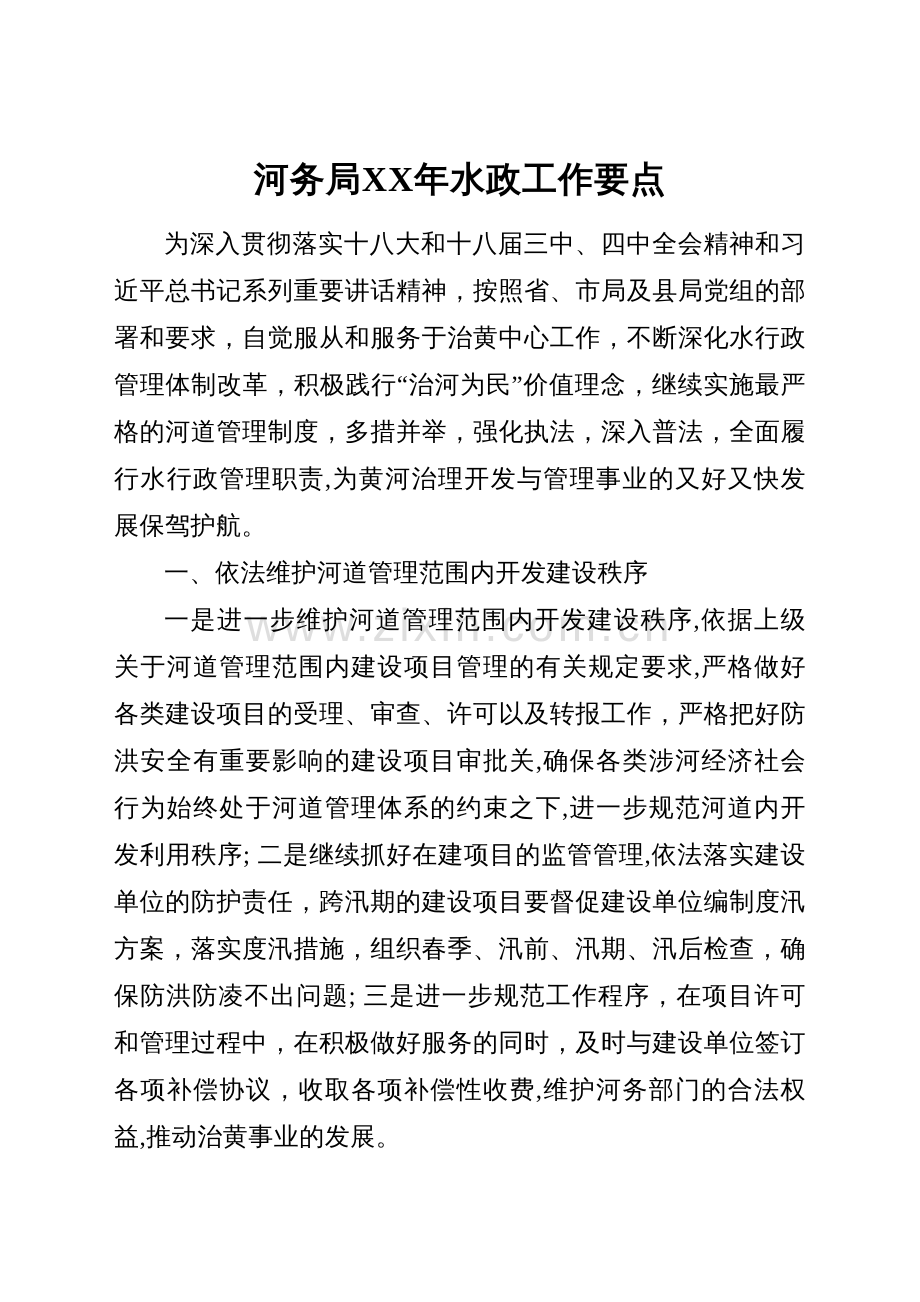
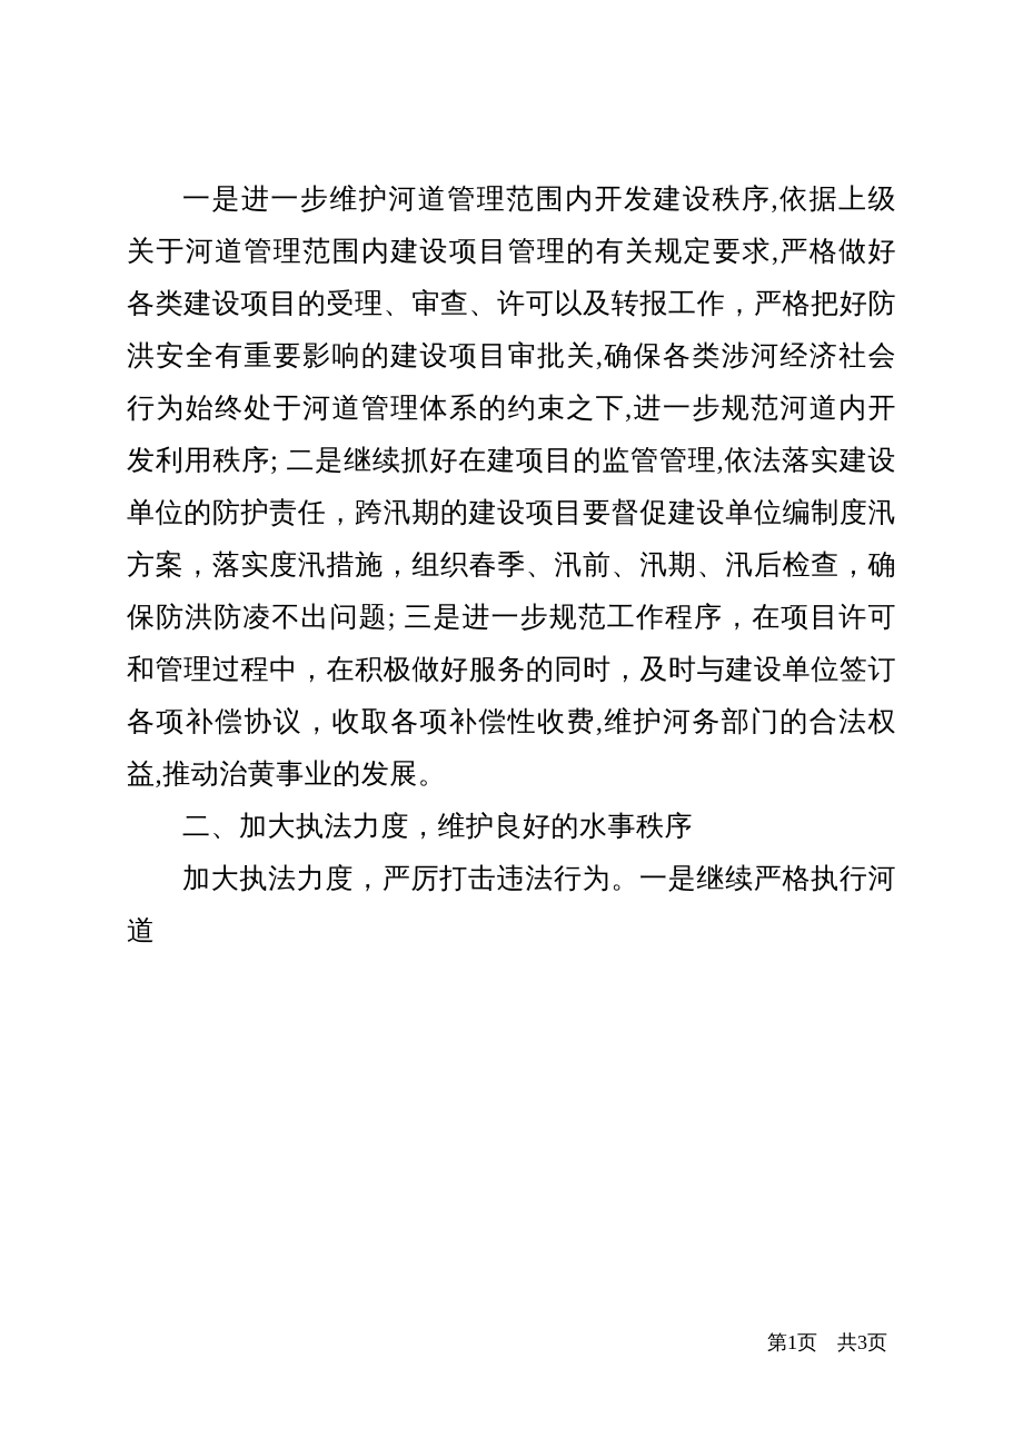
- www.zixin.com.cn
- 河务局XX年水政工作要点
- 为深入贯彻落实十八大和十八届三中、四中全会精神和习近平总书记系列重要讲话精神，按照省、市局及县局党组的部署和要求，自觉服从和服务于治黄中心工作，不断深化水行政管理体制改革，积极践行“治河为民”价值理念，继续实施最严格的河道管理制度，多措并举，强化执法，深入普法，全面履行水行政管理职责,为黄河治理开发与管理事业的又好又快发展保驾护航。
- 一、依法维护河道管理范围内开发建设秩序
  一是进一步维护河道管理范围内开发建设秩序,依据上级关于河道管理范围内建设项目管理的有关规定要求,严格做好各类建设项目的受理、审查、许可以及转报工作，严格把好防洪安全有重要影响的建设项目审批关,确保各类涉河经济社会行为始终处于河道管理体系的约束之下,进一步规范河道内开发利用秩序; 二是继续抓好在建项目的监管管理,依法落实建设单位的防护责任，跨汛期的建设项目要督促建设单位编制度汛方案，落实度汛措施，组织春季、汛前、汛期、汛后检查，确保防洪防凌不出问题; 三是进一步规范工作程序，在项目许可和管理过程中，在积极做好服务的同时，及时与建设单位签订各项补偿协议，收取各项补偿性收费,维护河务部门的合法权益,推动治黄事业的发展。
+ 二、加大执法力度，维护良好的水事秩序
+ 加大执法力度，严厉打击违法行为。一是继续严格执行河道
+ 第1页 共3页
